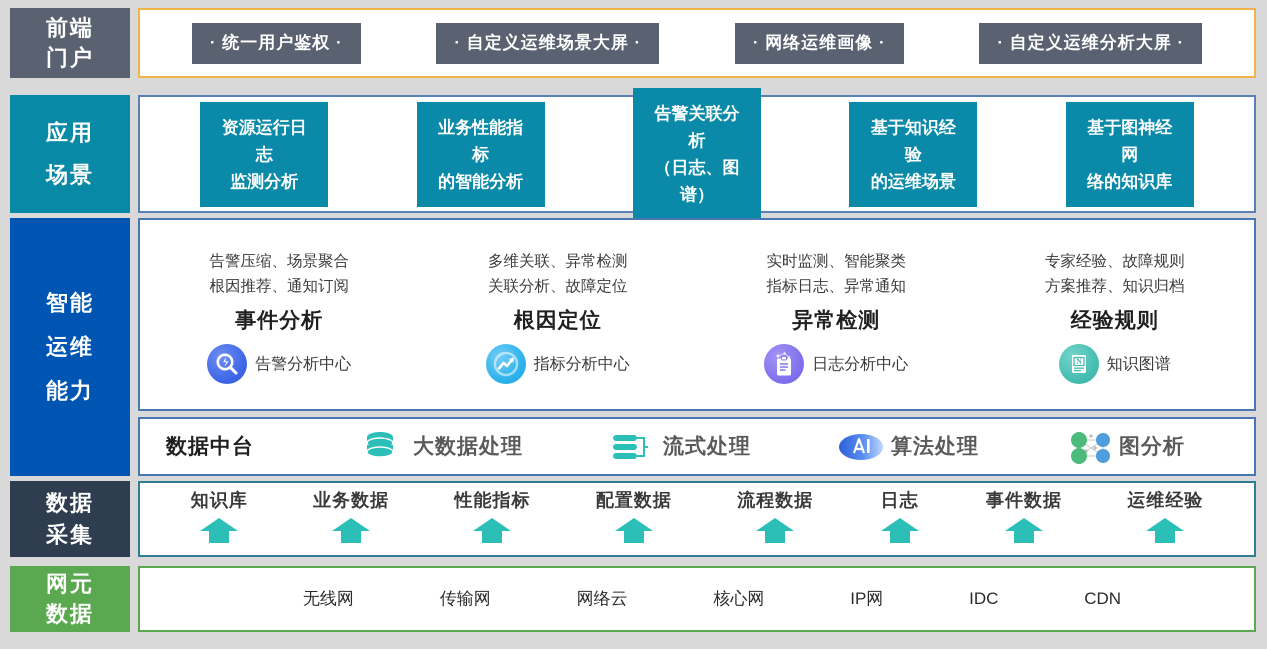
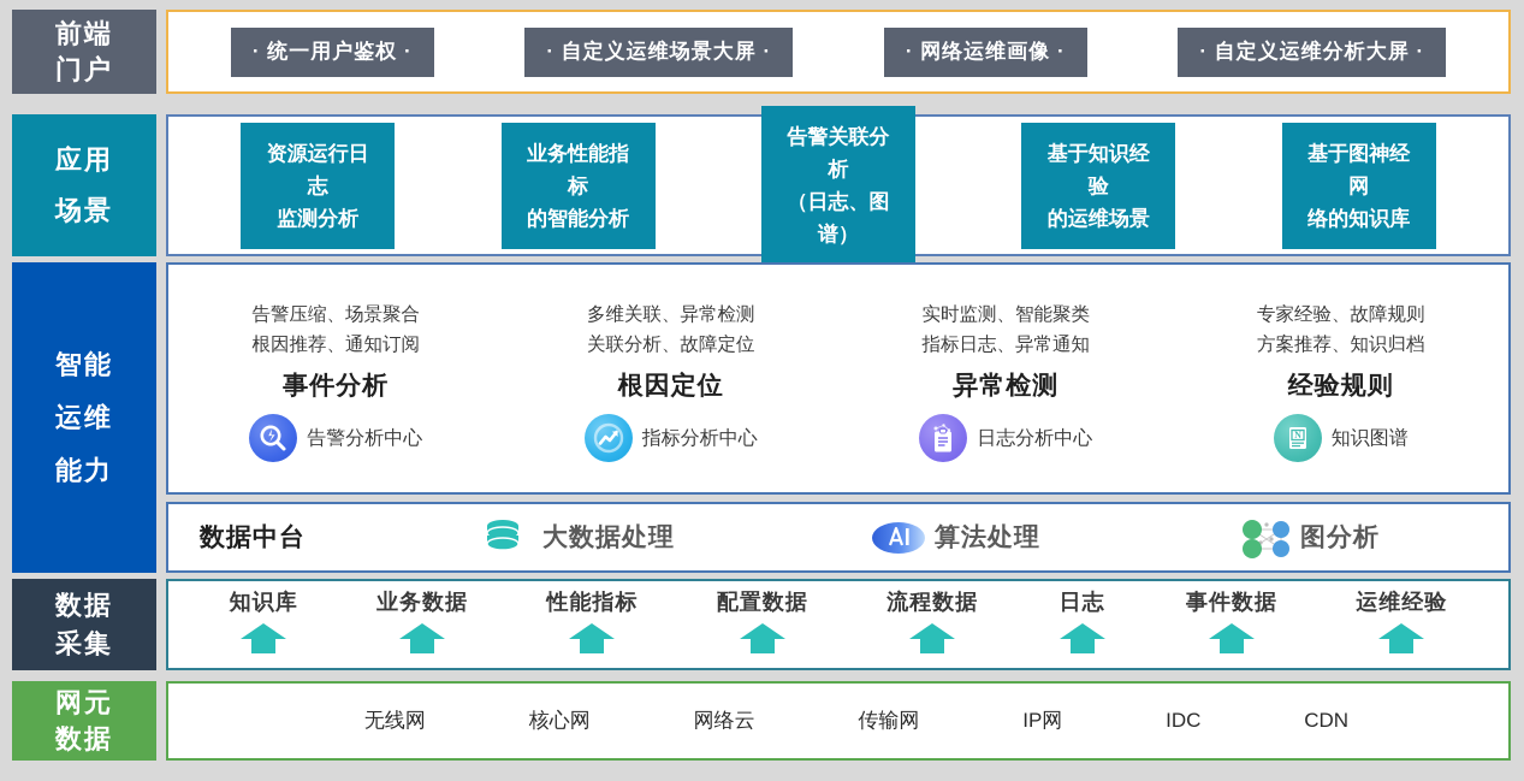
  前端
  门户
  · 统一用户鉴权 ·
  · 自定义运维场景大屏 ·
  · 网络运维画像 ·
  · 自定义运维分析大屏 ·
  应用
  场景
  资源运行日志
  监测分析
  业务性能指标
  的智能分析
  告警关联分析
  （日志、图谱）
  基于知识经验
  的运维场景
  基于图神经网
  络的知识库
  智能
  运维
  能力
  告警压缩、场景聚合
  根因推荐、通知订阅
  事件分析
  告警分析中心
  多维关联、异常检测
  关联分析、故障定位
  根因定位
  指标分析中心
  实时监测、智能聚类
  指标日志、异常通知
  异常检测
  日志分析中心
  专家经验、故障规则
  方案推荐、知识归档
  经验规则
  N
  知识图谱
  数据中台
  大数据处理
- 流式处理
  算法处理
  图分析
  数据
  采集
  知识库
  业务数据
  性能指标
  配置数据
  流程数据
  日志
  事件数据
  运维经验
  网元
  数据
  无线网
- 传输网
+ 核心网
  网络云
- 核心网
+ 传输网
  IP网
  IDC
  CDN
